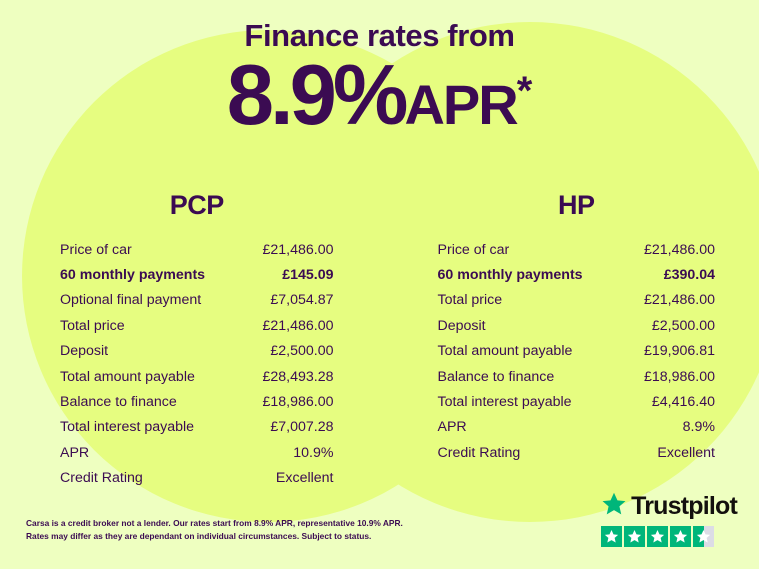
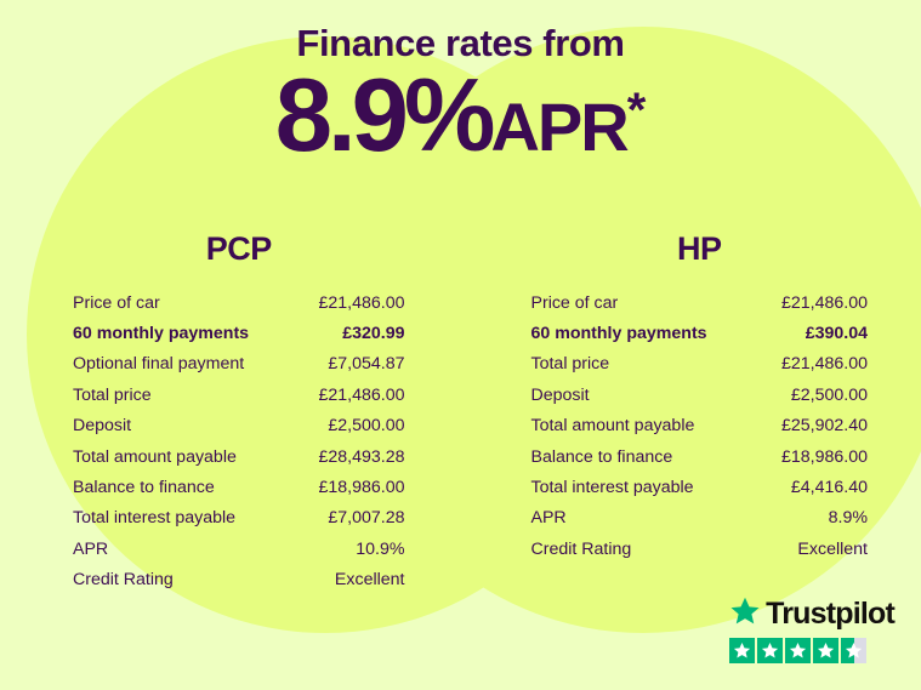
  Finance rates from
  8.9%
  APR
  *
  PCP
  Price of car
  £21,486.00
  60 monthly payments
- £145.09
+ £320.99
  Optional final payment
  £7,054.87
  Total price
  £21,486.00
  Deposit
  £2,500.00
  Total amount payable
  £28,493.28
  Balance to finance
  £18,986.00
  Total interest payable
  £7,007.28
  APR
  10.9%
  Credit Rating
  Excellent
  HP
  Price of car
  £21,486.00
  60 monthly payments
  £390.04
  Total price
  £21,486.00
  Deposit
  £2,500.00
  Total amount payable
- £19,906.81
+ £25,902.40
  Balance to finance
  £18,986.00
  Total interest payable
  £4,416.40
  APR
  8.9%
  Credit Rating
  Excellent
- Carsa is a credit broker not a lender. Our rates start from 8.9% APR, representative 10.9% APR.
- Rates may differ as they are dependant on individual circumstances. Subject to status.
  Trustpilot
